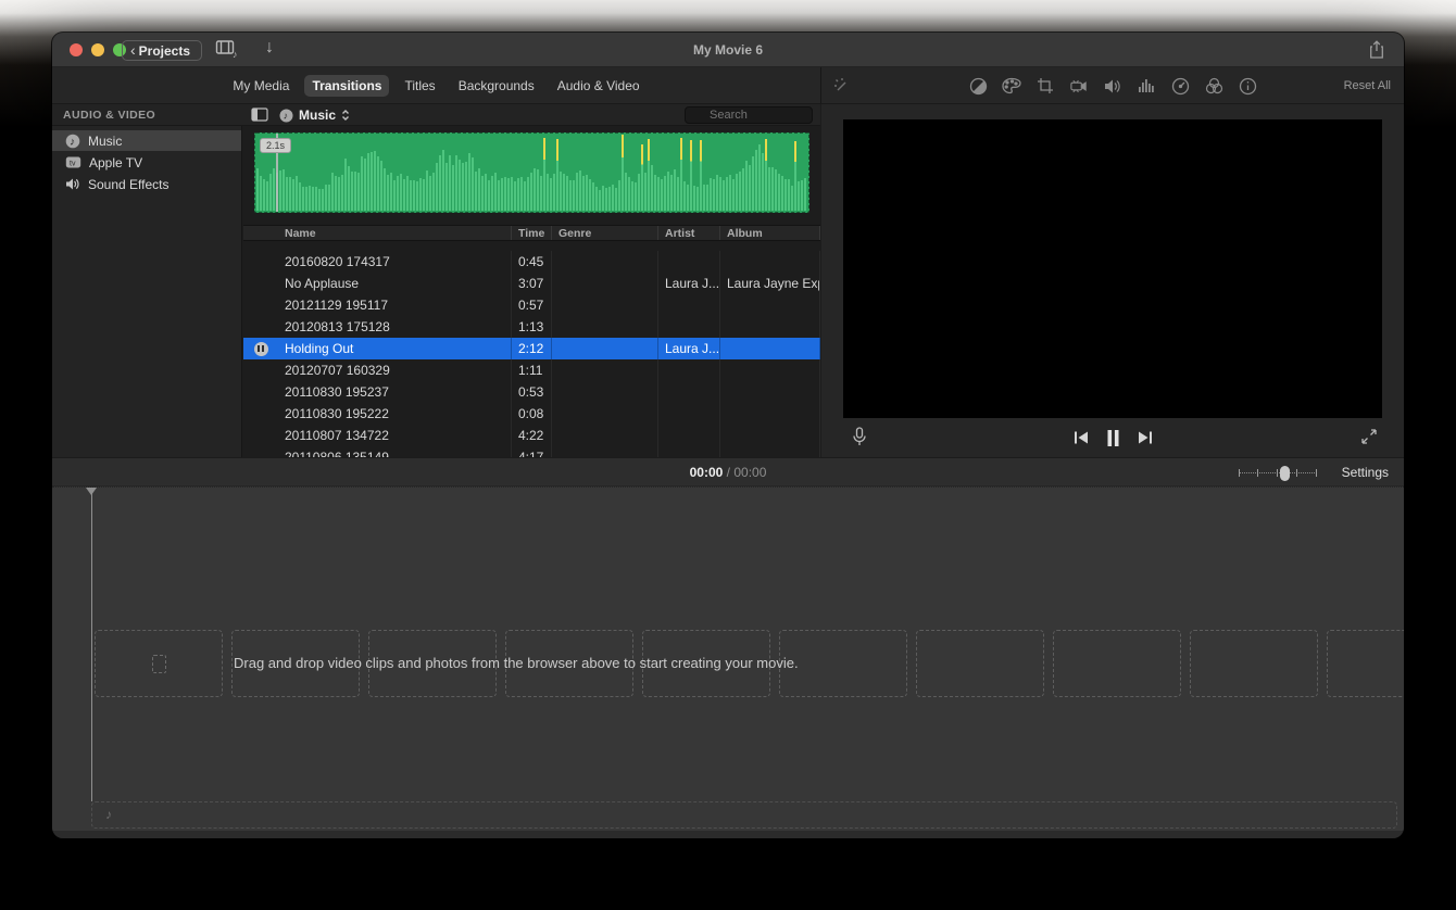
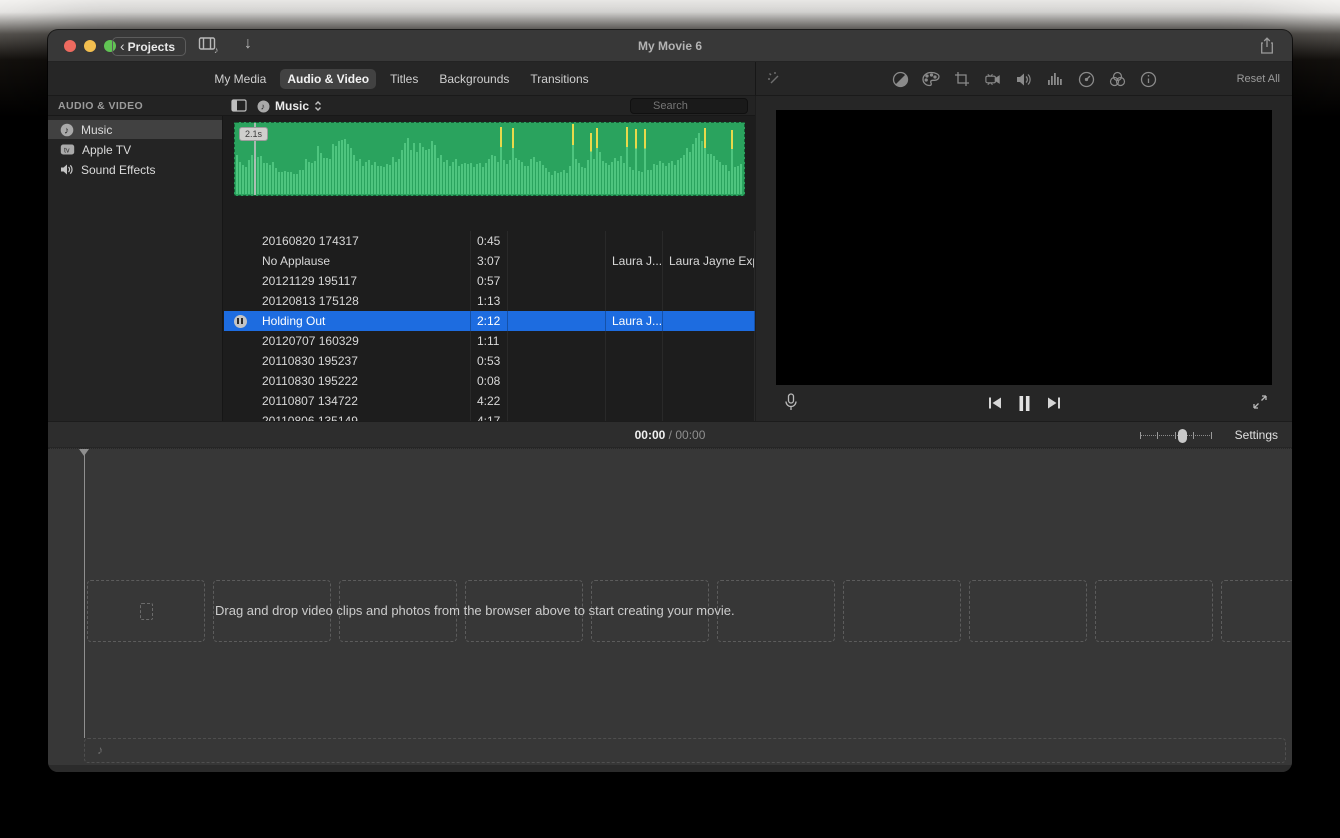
  ‹
  Projects
  ♪
  ↓
  My Movie 6
  My Media
- Transitions
+ Audio & Video
  Titles
  Backgrounds
- Audio & Video
+ Transitions
  Reset All
  AUDIO & VIDEO
  ♪
  Music
  Search
  ♪
  Music
  Apple TV
  Sound Effects
  2.1s
- Name
- Time
- Genre
- Artist
- Album
  20160820 174317
  0:45
  No Applause
  3:07
  Laura J...
  Laura Jayne Ex
  20121129 195117
  0:57
  20120813 175128
  1:13
  Holding Out
  2:12
  Laura J...
  20120707 160329
  1:11
  20110830 195237
  0:53
  20110830 195222
  0:08
  20110807 134722
  4:22
  00:00 / 00:00
  Settings
  Drag and drop video clips and photos from the browser above to start creating your movie.
  ♪
